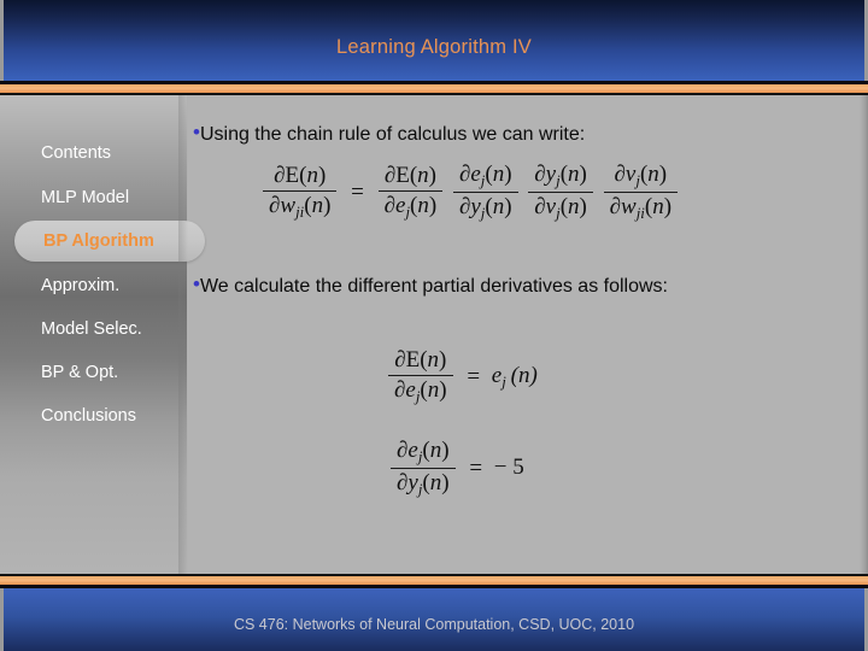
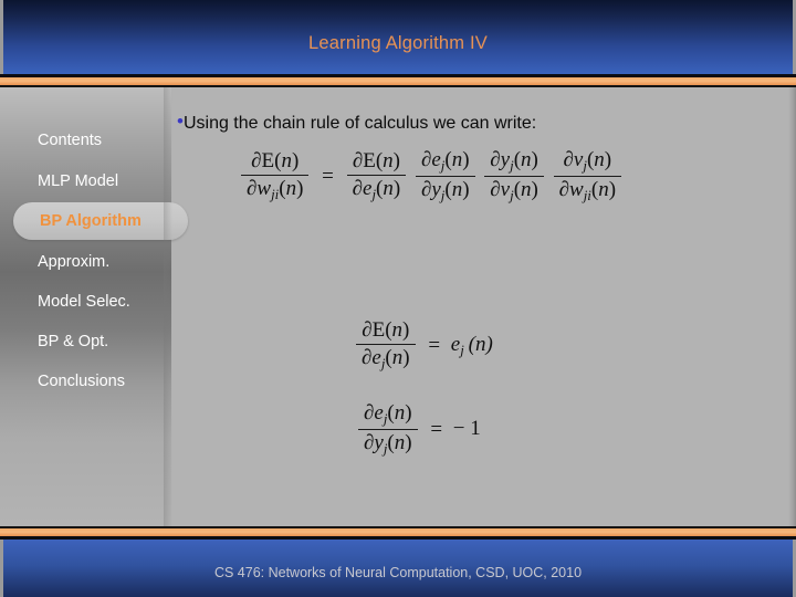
  Learning Algorithm IV
  Contents
  MLP Model
  BP Algorithm
  Approxim.
  Model Selec.
  BP & Opt.
  Conclusions
  •Using the chain rule of calculus we can write:
  ∂E(n)
  ∂wji(n)
  =
  ∂E(n)
  ∂ej(n)
  ∂ej(n)
  ∂yj(n)
  ∂yj(n)
  ∂vj(n)
  ∂vj(n)
  ∂wji(n)
- •We calculate the different partial derivatives as follows:
  ∂E(n)
  ∂ej(n)
  = ej (n)
  ∂ej(n)
  ∂yj(n)
- = − 5
+ = − 1
  CS 476: Networks of Neural Computation, CSD, UOC, 2010
